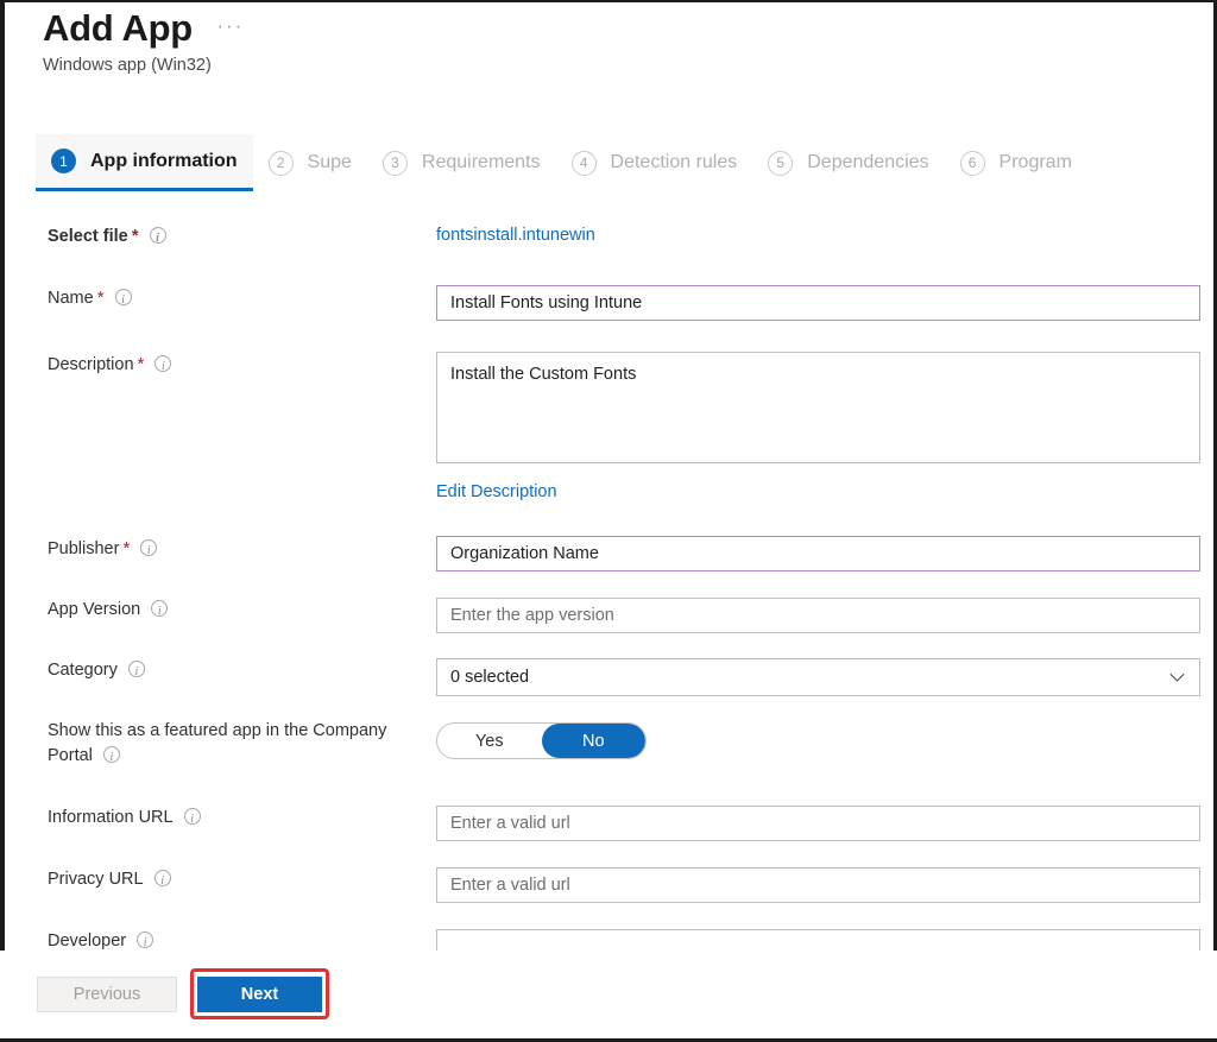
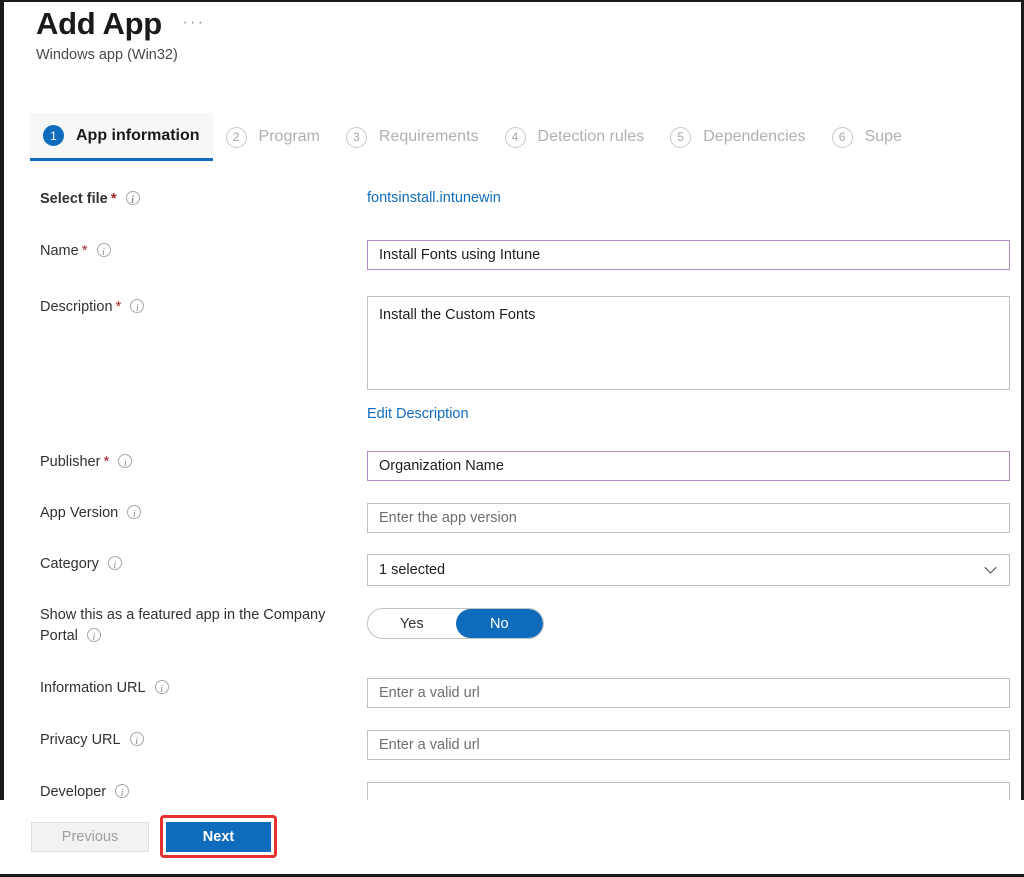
  Add App ···
  Windows app (Win32)
  1
  App information
  2
- Supe
+ Program
  3
  Requirements
  4
  Detection rules
  5
  Dependencies
  6
- Program
+ Supe
  Select file *
  fontsinstall.intunewin
  Name *
  Install Fonts using Intune
  Description *
  Install the Custom Fonts
  Edit Description
  Publisher *
  Organization Name
  App Version
  Enter the app version
  Category
- 0 selected
+ 1 selected
  Show this as a featured app in the Company Portal
  Yes
  No
  Information URL
  Enter a valid url
  Privacy URL
  Enter a valid url
  Developer
  Previous
  Next
